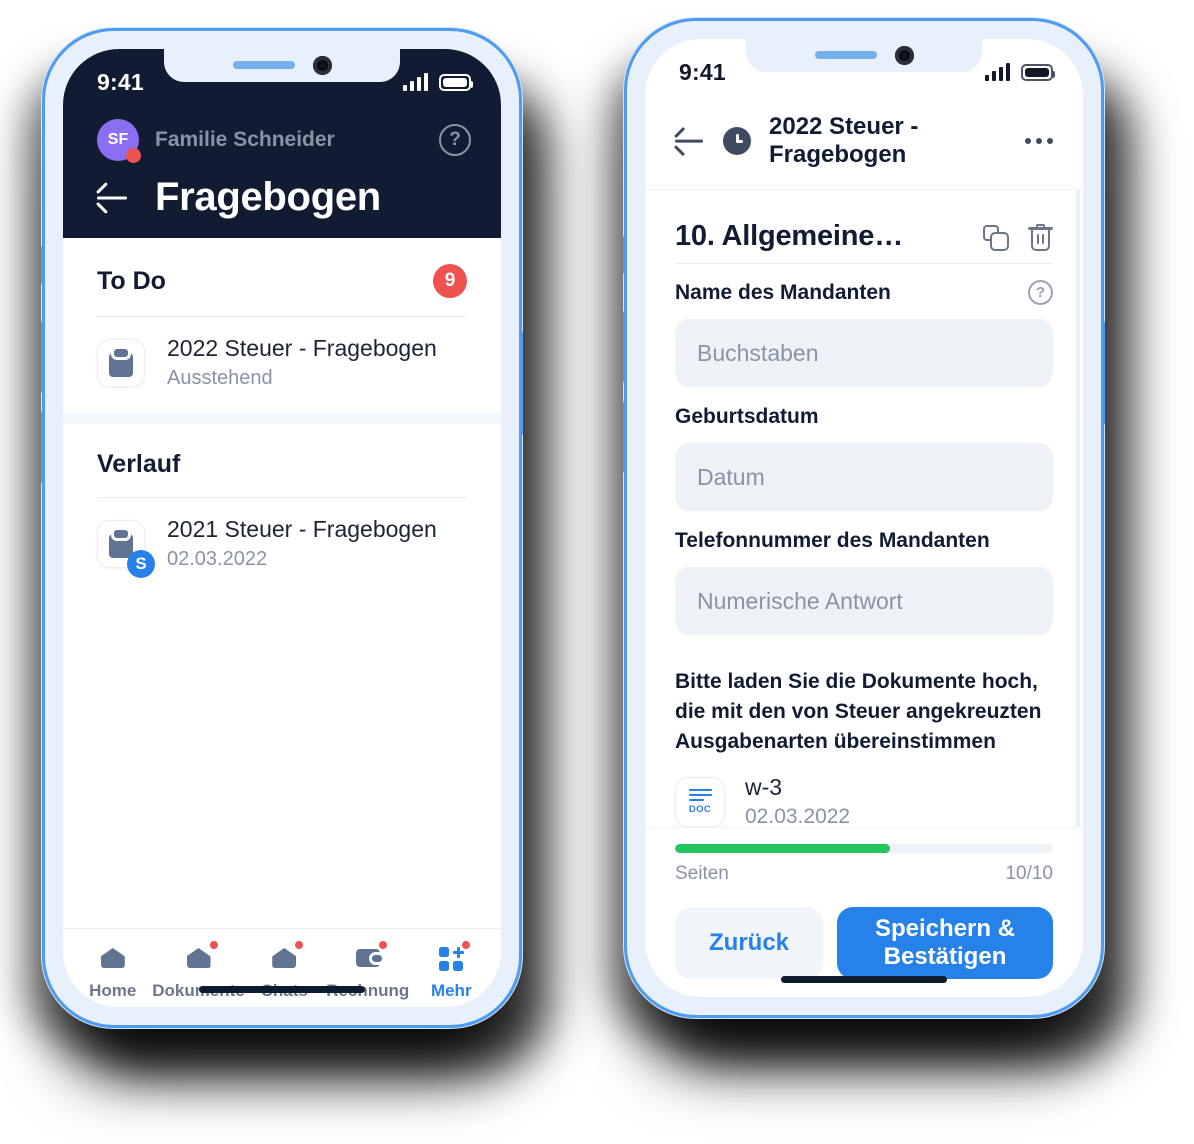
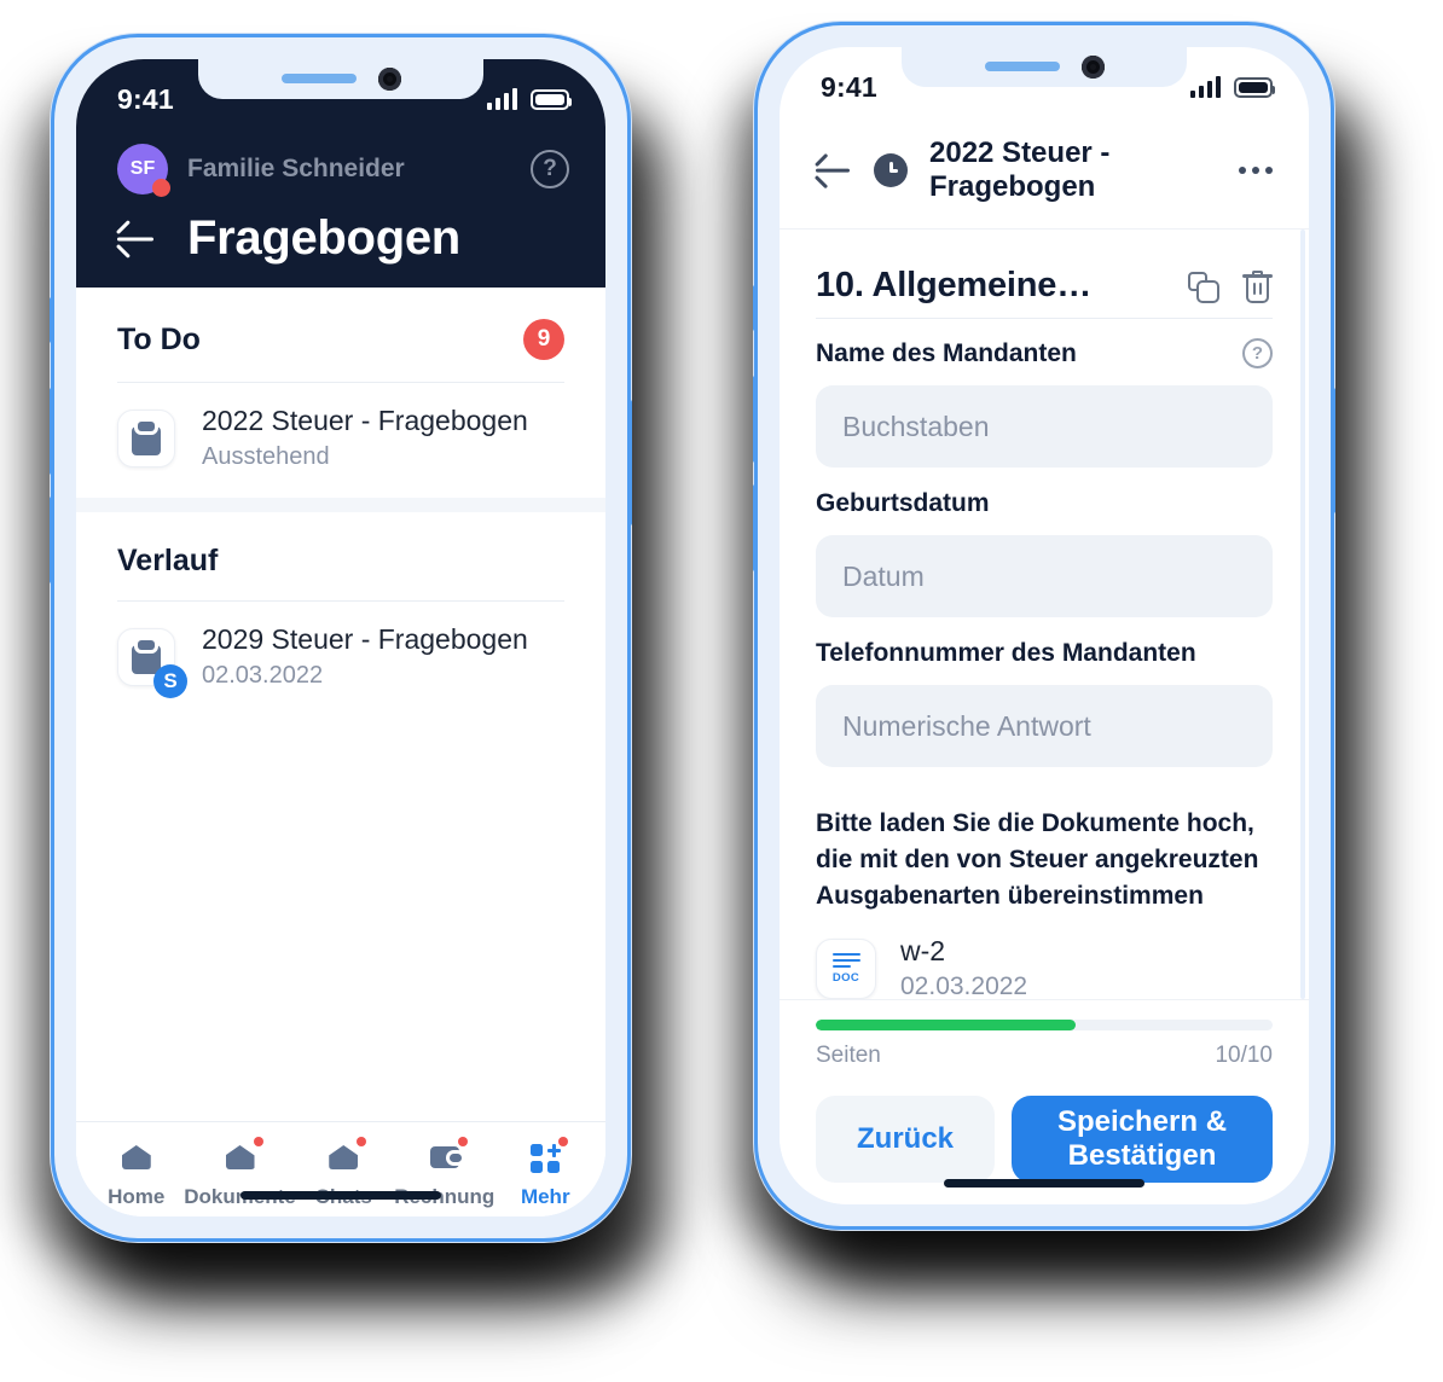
  9:41
  SF
  Familie Schneider
  ?
  Fragebogen
  To Do
  9
  2022 Steuer - Fragebogen
  Ausstehend
  Verlauf
  S
- 2021 Steuer - Fragebogen
+ 2029 Steuer - Fragebogen
  02.03.2022
  Home
  Mehr
  9:41
  2022 Steuer - Fragebogen
  10. Allgemeine…
  Name des Mandanten
  ?
  Buchstaben
  Geburtsdatum
  Datum
  Telefonnummer des Mandanten
  Numerische Antwort
  Bitte laden Sie die Dokumente hoch, die mit den von Steuer angekreuzten Ausgabenarten übereinstimmen
  DOC
- w-3
+ w-2
  02.03.2022
  Seiten
  10/10
  Zurück
  Speichern & Bestätigen
